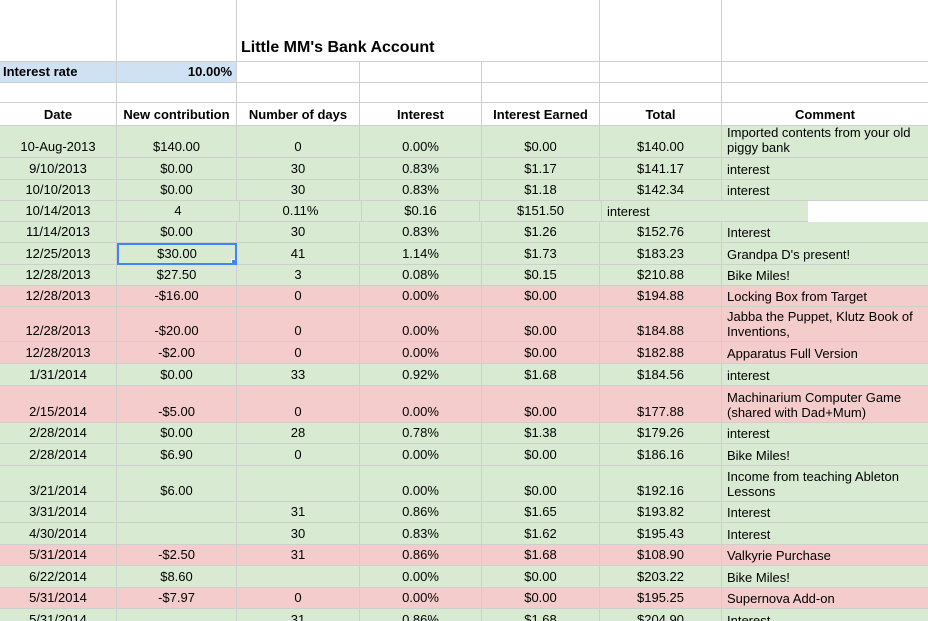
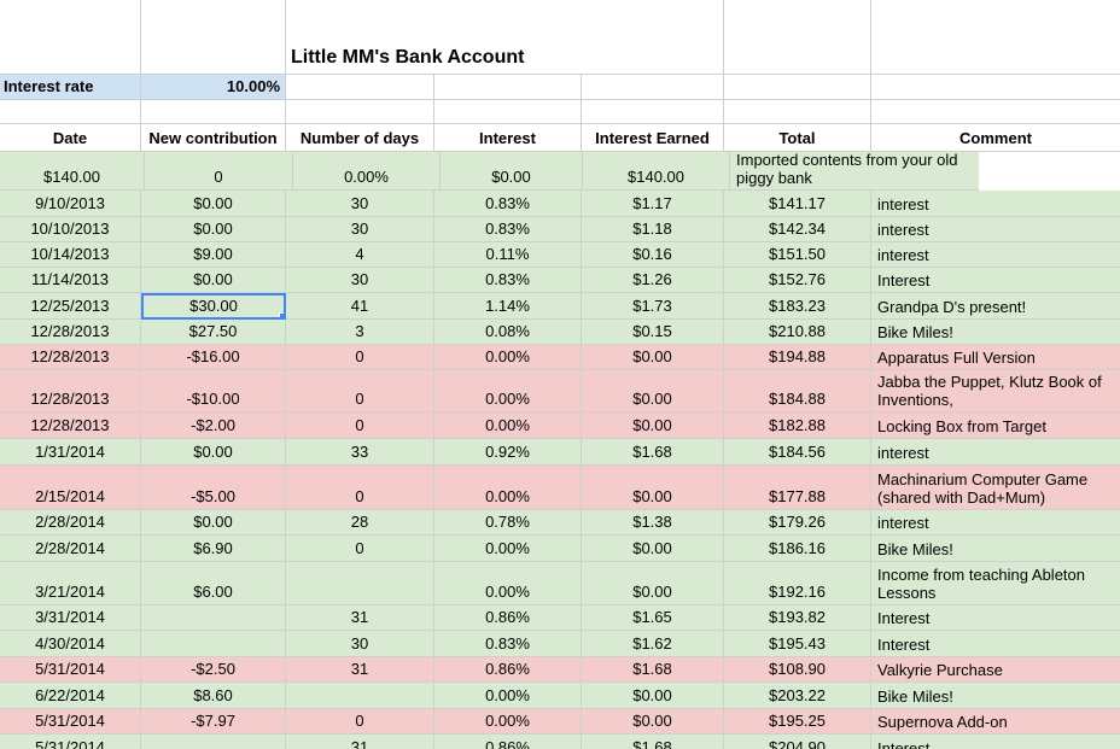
  Little MM's Bank Account
  Interest rate
  10.00%
  Date
  New contribution
  Number of days
  Interest
  Interest Earned
  Total
  Comment
- 10-Aug-2013
  $140.00
  0
  0.00%
  $0.00
  $140.00
  Imported contents from your old piggy bank
  9/10/2013
  $0.00
  30
  0.83%
  $1.17
  $141.17
  interest
  10/10/2013
  $0.00
  30
  0.83%
  $1.18
  $142.34
  interest
  10/14/2013
+ $9.00
  4
  0.11%
  $0.16
  $151.50
  interest
  11/14/2013
  $0.00
  30
  0.83%
  $1.26
  $152.76
  Interest
  12/25/2013
  $30.00
  41
  1.14%
  $1.73
  $183.23
  Grandpa D's present!
  12/28/2013
  $27.50
  3
  0.08%
  $0.15
  $210.88
  Bike Miles!
  12/28/2013
  -$16.00
  0
  0.00%
  $0.00
  $194.88
- Locking Box from Target
+ Apparatus Full Version
  12/28/2013
- -$20.00
+ -$10.00
  0
  0.00%
  $0.00
  $184.88
  Jabba the Puppet, Klutz Book of Inventions,
  12/28/2013
  -$2.00
  0
  0.00%
  $0.00
  $182.88
- Apparatus Full Version
+ Locking Box from Target
  1/31/2014
  $0.00
  33
  0.92%
  $1.68
  $184.56
  interest
  2/15/2014
  -$5.00
  0
  0.00%
  $0.00
  $177.88
  Machinarium Computer Game (shared with Dad+Mum)
  2/28/2014
  $0.00
  28
  0.78%
  $1.38
  $179.26
  interest
  2/28/2014
  $6.90
  0
  0.00%
  $0.00
  $186.16
  Bike Miles!
  3/21/2014
  $6.00
  0.00%
  $0.00
  $192.16
  Income from teaching Ableton Lessons
  3/31/2014
  31
  0.86%
  $1.65
  $193.82
  Interest
  4/30/2014
  30
  0.83%
  $1.62
  $195.43
  Interest
  5/31/2014
  -$2.50
  31
  0.86%
  $1.68
  $108.90
  Valkyrie Purchase
  6/22/2014
  $8.60
  0.00%
  $0.00
  $203.22
  Bike Miles!
  5/31/2014
  -$7.97
  0
  0.00%
  $0.00
  $195.25
  Supernova Add-on
  5/31/2014
  31
  0.86%
  $1.68
  $204.90
